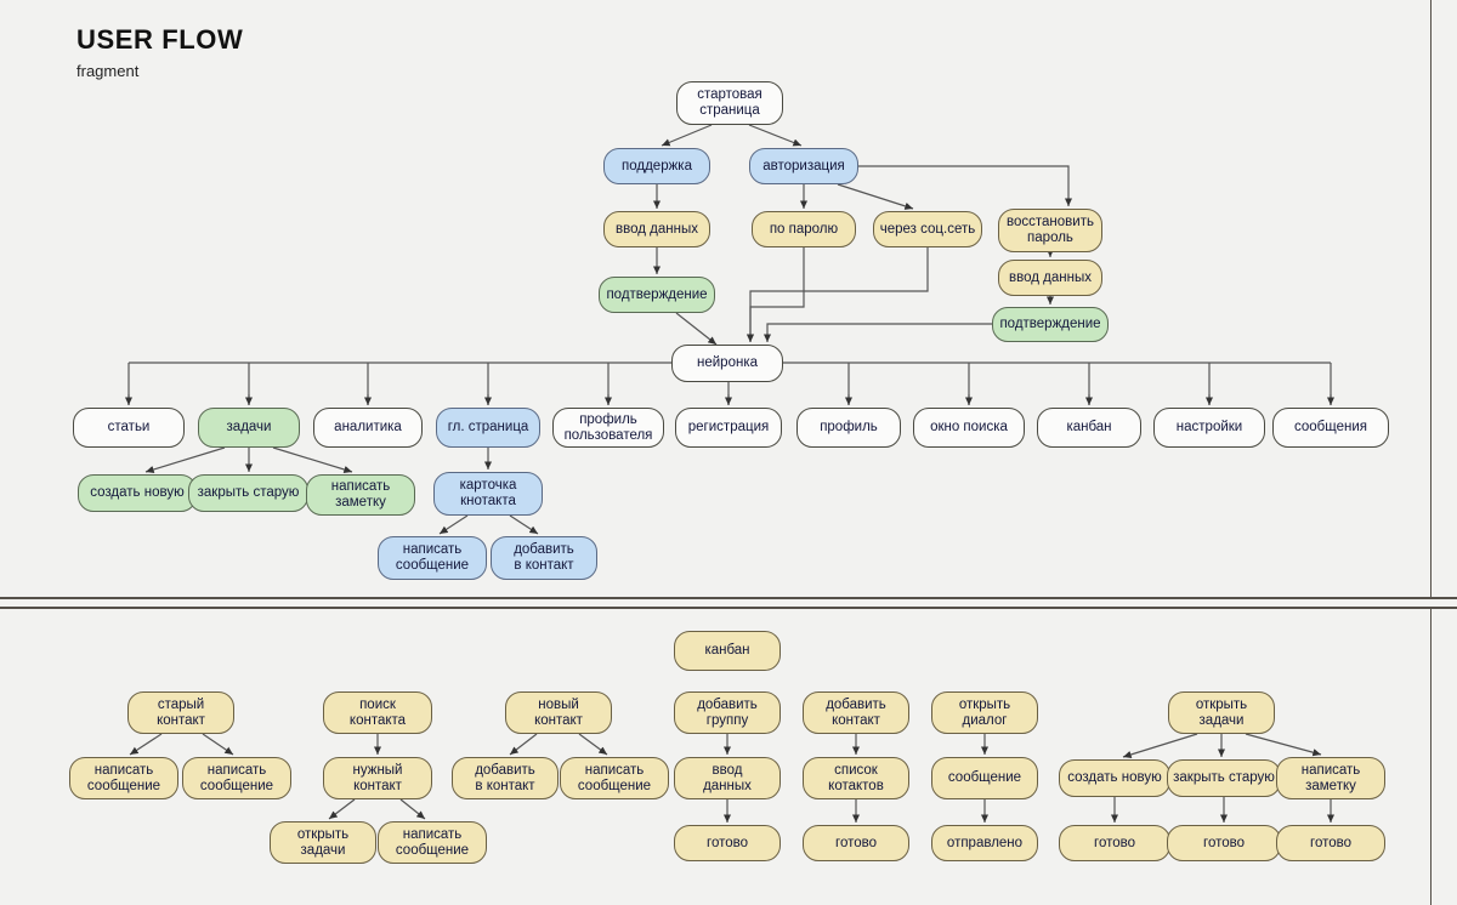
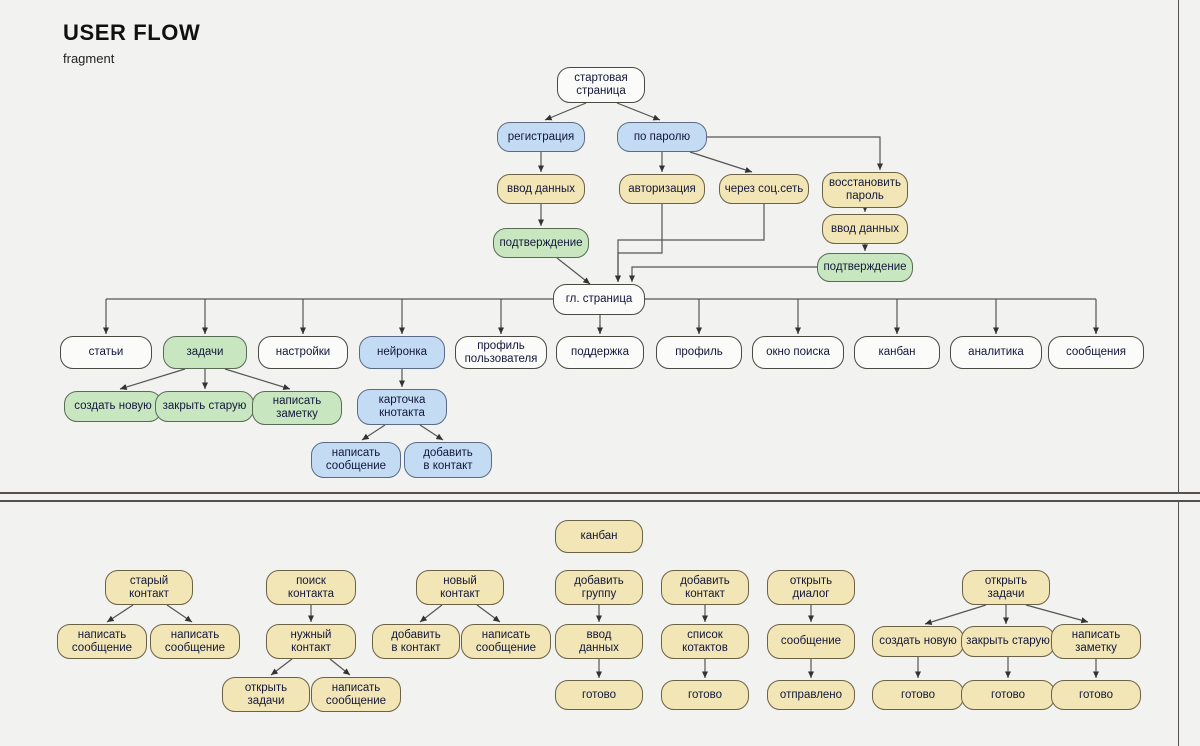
  USER FLOW
  fragment
  стартовая
  страница
- поддержка
+ регистрация
- авторизация
+ по паролю
  ввод данных
- по паролю
+ авторизация
  через соц.сеть
  восстановить
  пароль
  подтверждение
  ввод данных
  подтверждение
- нейронка
+ гл. страница
  статьи
  задачи
- аналитика
+ настройки
- гл. страница
+ нейронка
  профиль
  пользователя
- регистрация
+ поддержка
  профиль
  окно поиска
  канбан
- настройки
+ аналитика
  сообщения
  создать новую
  закрыть старую
  написать
  заметку
  карточка
  кнотакта
  написать
  сообщение
  добавить
  в контакт
  канбан
  старый
  контакт
  написать
  сообщение
  написать
  сообщение
  поиск
  контакта
  нужный
  контакт
  открыть
  задачи
  написать
  сообщение
  новый
  контакт
  добавить
  в контакт
  написать
  сообщение
  добавить
  группу
  ввод
  данных
  готово
  добавить
  контакт
  список
  котактов
  готово
  открыть
  диалог
  сообщение
  отправлено
  открыть
  задачи
  создать новую
  закрыть старую
  написать
  заметку
  готово
  готово
  готово
